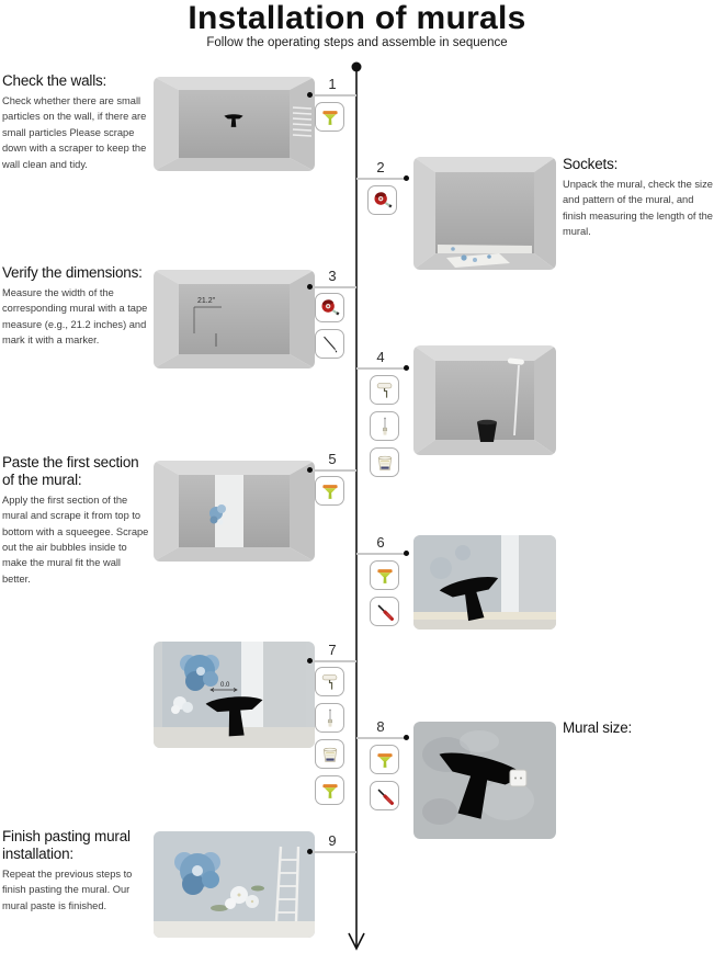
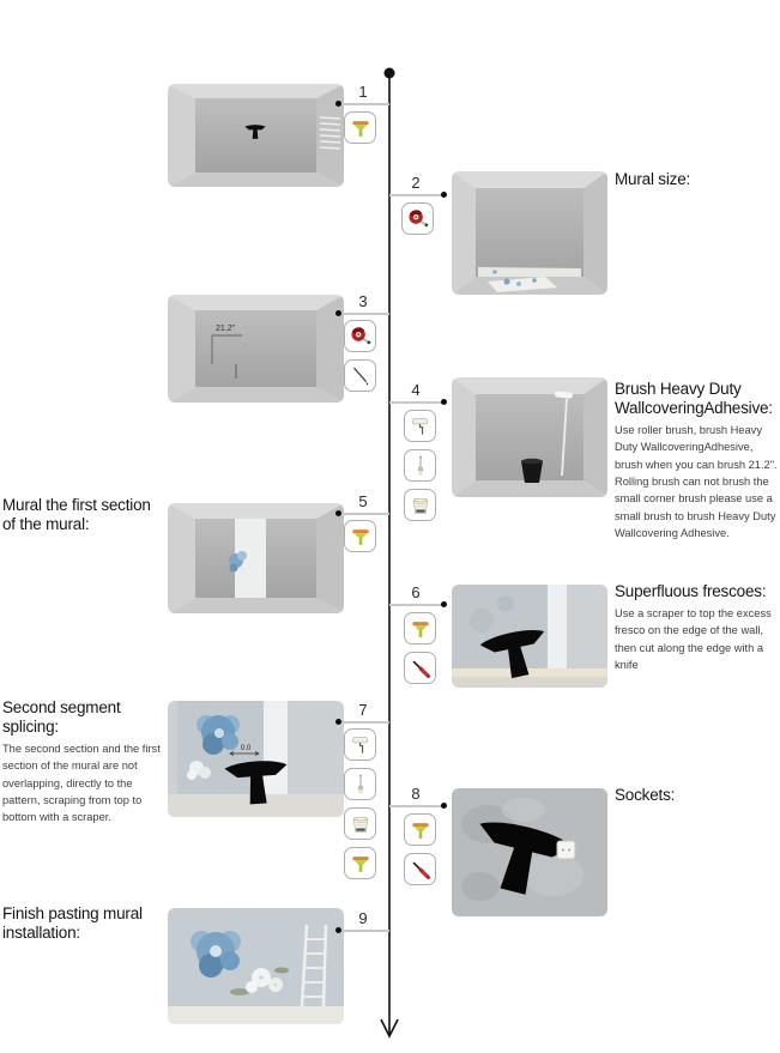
- Installation of murals
- Follow the operating steps and assemble in sequence
- Check the walls:
- Check whether there are small particles on the wall, if there are small particles Please scrape down with a scraper to keep the wall clean and tidy.
  1
  2
- Sockets:
+ Mural size:
- Unpack the mural, check the size and pattern of the mural, and finish measuring the length of the mural.
- Verify the dimensions:
- Measure the width of the corresponding mural with a tape measure (e.g., 21.2 inches) and mark it with a marker.
  3
  4
+ Brush Heavy Duty WallcoveringAdhesive:
+ Use roller brush, brush Heavy Duty WallcoveringAdhesive, brush when you can brush 21.2". Rolling brush can not brush the small corner brush please use a small brush to brush Heavy Duty Wallcovering Adhesive.
- Paste the first section of the mural:
+ Mural the first section of the mural:
- Apply the first section of the mural and scrape it from top to bottom with a squeegee. Scrape out the air bubbles inside to make the mural fit the wall better.
  5
  6
+ Superfluous frescoes:
+ Use a scraper to top the excess fresco on the edge of the wall, then cut along the edge with a knife
+ Second segment splicing:
+ The second section and the first section of the mural are not overlapping, directly to the pattern, scraping from top to bottom with a scraper.
  7
  8
- Mural size:
+ Sockets:
  Finish pasting mural installation:
- Repeat the previous steps to finish pasting the mural. Our mural paste is finished.
  9
